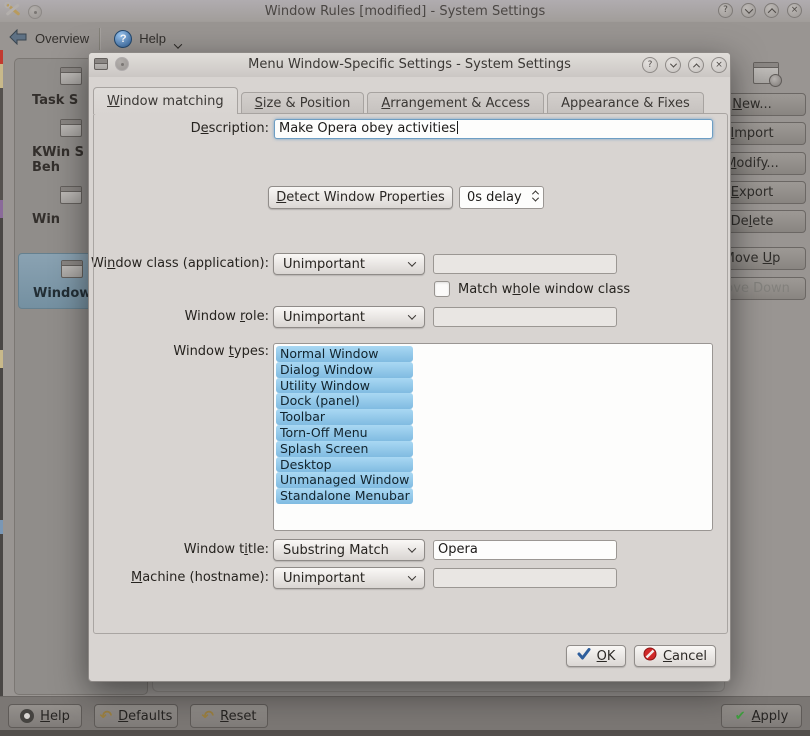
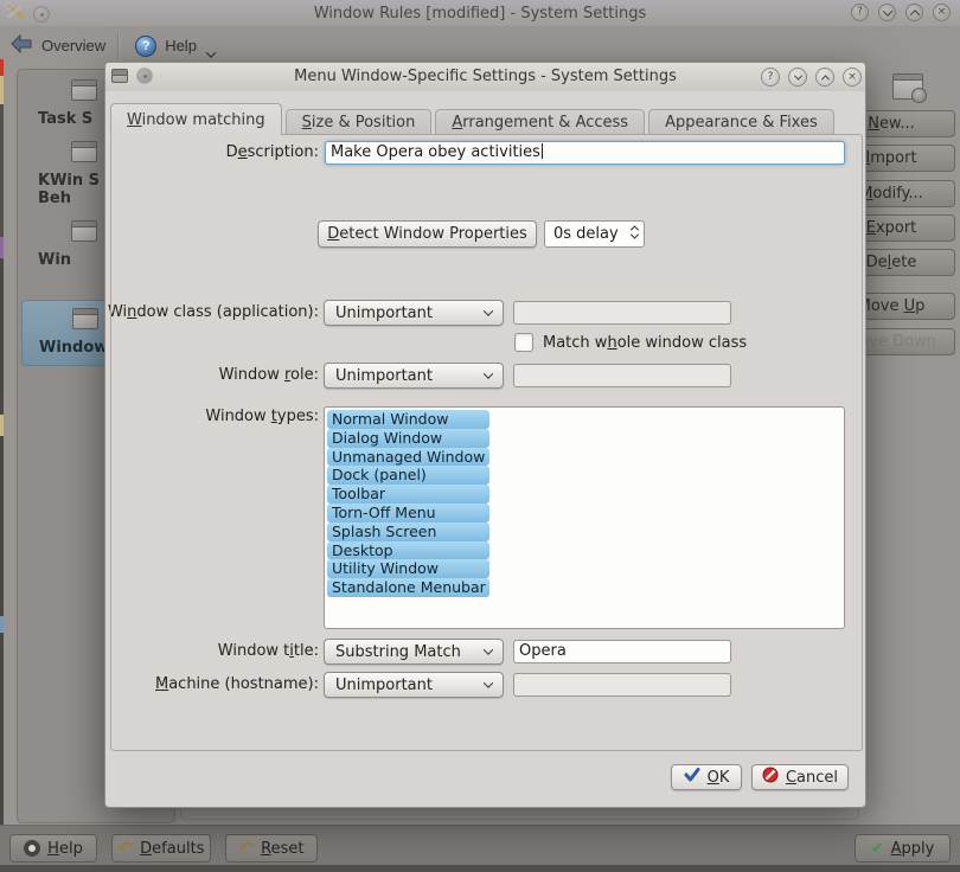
  Window Rules [modified] - System Settings
  ?
  ×
  Overview
  ?
  Help
  Task S
  KWin S
  Beh
  Win
  Window
  New...
  Import
  odify...
  Export
  Delete
  ove Up
  ve Down
  Help
  ↶
  Defaults
  ↶
  Reset
  ✔
  Apply
  Menu Window-Specific Settings - System Settings
  ?
  ×
  Window matching
  Size & Position
  Arrangement & Access
  Appearance & Fixes
  Description:
  Make Opera obey activities
  Detect Window Properties
  0s delay
  Window class (application):
  Unimportant
  Match whole window class
  Window role:
  Unimportant
  Window types:
  Normal Window
  Dialog Window
- Utility Window
+ Unmanaged Window
  Dock (panel)
  Toolbar
  Torn-Off Menu
  Splash Screen
  Desktop
- Unmanaged Window
+ Utility Window
  Standalone Menubar
  Window title:
  Substring Match
  Opera
  Machine (hostname):
  Unimportant
  OK
  Cancel
